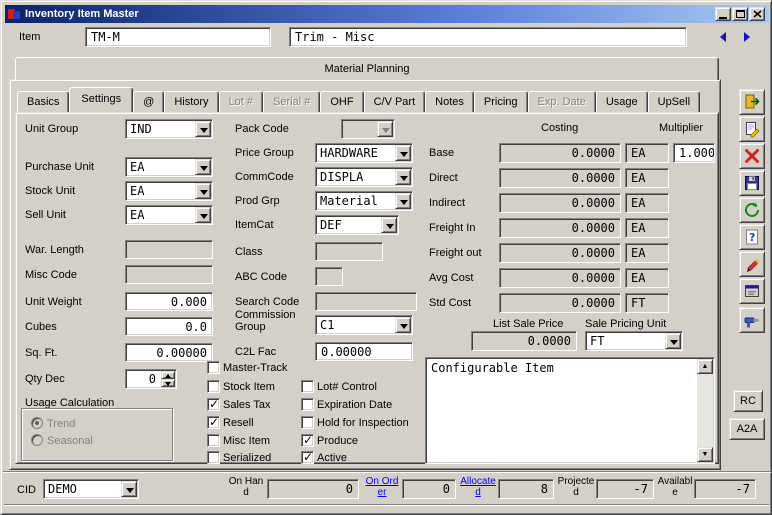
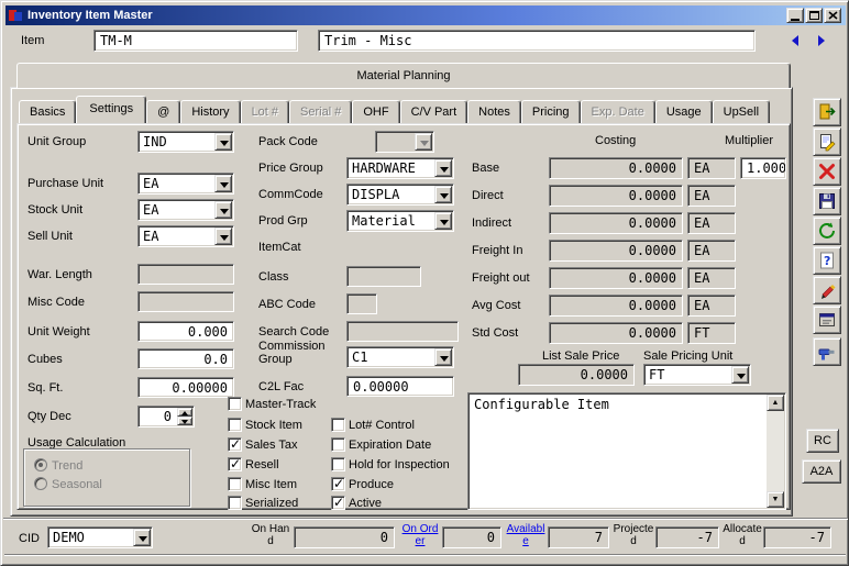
  Inventory Item Master
  Item
  TM-M
  Trim - Misc
  Material Planning
  Basics
  Settings
  @
  History
  Lot #
  Serial #
  OHF
  C/V Part
  Notes
  Pricing
  Exp. Date
  Usage
  UpSell
  Unit Group
  IND
  Purchase Unit
  EA
  Stock Unit
  EA
  Sell Unit
  EA
  War. Length
  Misc Code
  Unit Weight
  0.000
  Cubes
  0.0
  Sq. Ft.
  0.00000
  Qty Dec
  0
  Usage Calculation
  Trend
  Seasonal
  Pack Code
  Price Group
  HARDWARE
  CommCode
  DISPLA
  Prod Grp
  Material
  ItemCat
- DEF
  Class
  ABC Code
  Search Code
  Commission Group
  C1
  C2L Fac
  0.00000
  Master-Track
  Stock Item
  Sales Tax
  Resell
  Misc Item
  Serialized
  Lot# Control
  Expiration Date
  Hold for Inspection
  Produce
  Active
  Costing
  Multiplier
  Base
  0.0000
  EA
  1.000
  Direct
  0.0000
  EA
  Indirect
  0.0000
  EA
  Freight In
  0.0000
  EA
  Freight out
  0.0000
  EA
  Avg Cost
  0.0000
  EA
  Std Cost
  0.0000
  FT
  List Sale Price
  Sale Pricing Unit
  0.0000
  FT
  Configurable Item
  ?
  RC
  A2A
  CID
  DEMO
  On Hand
  0
  On Order
  0
- Allocated
+ Available
- 8
+ 7
  Projected
  -7
- Available
+ Allocated
  -7
